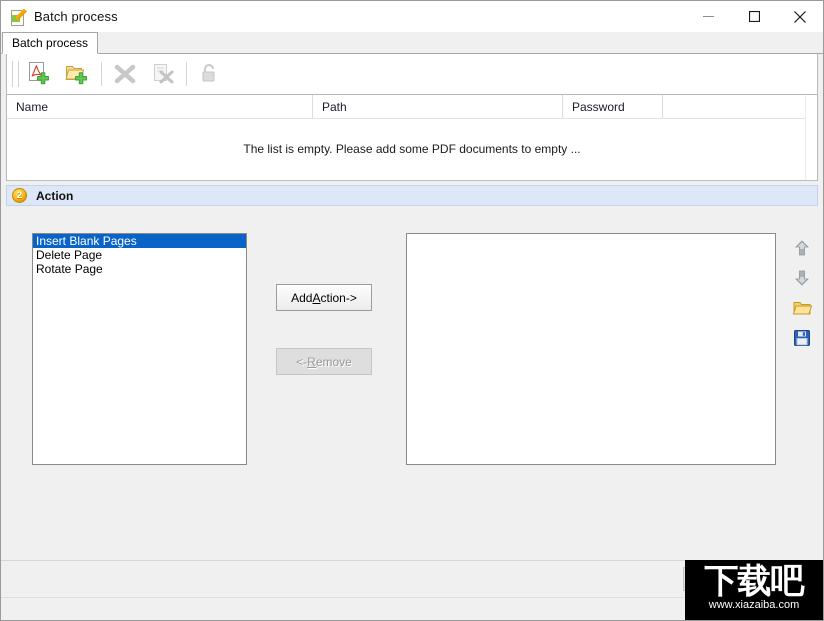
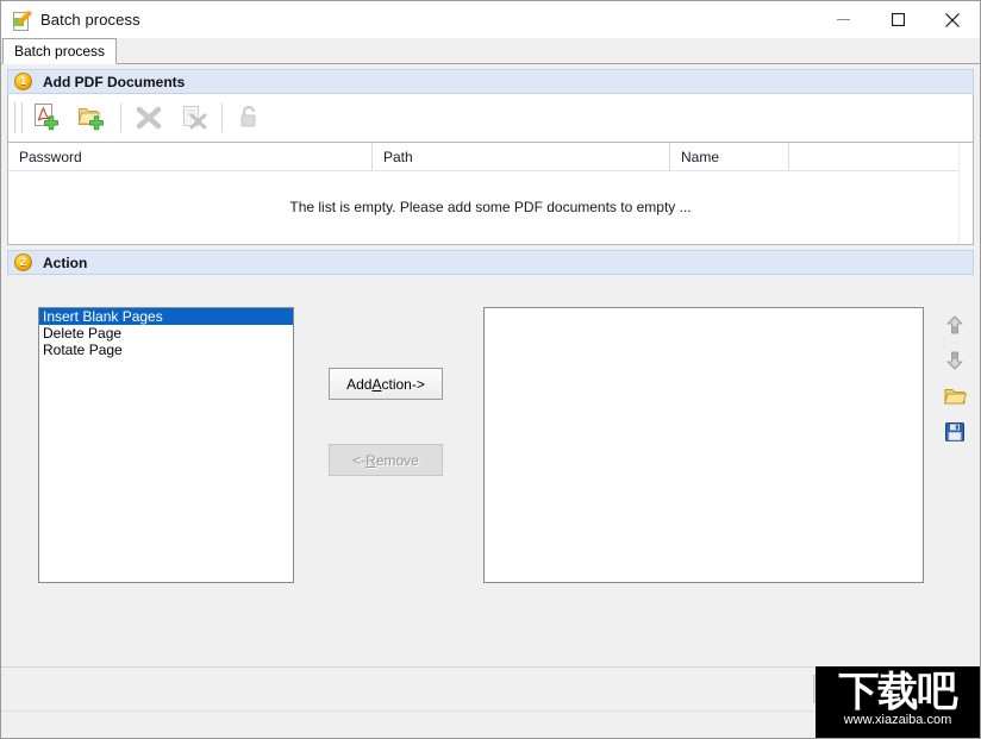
  Batch process
  Batch process
+ 1
+ Add PDF Documents
- Name
+ Password
  Path
- Password
+ Name
  The list is empty. Please add some PDF documents to empty ...
  2
  Action
  Insert Blank Pages
  Delete Page
  Rotate Page
  Add
  A
  ction->
  <-
  R
  emove
  下载吧
  www.xiazaiba.com
